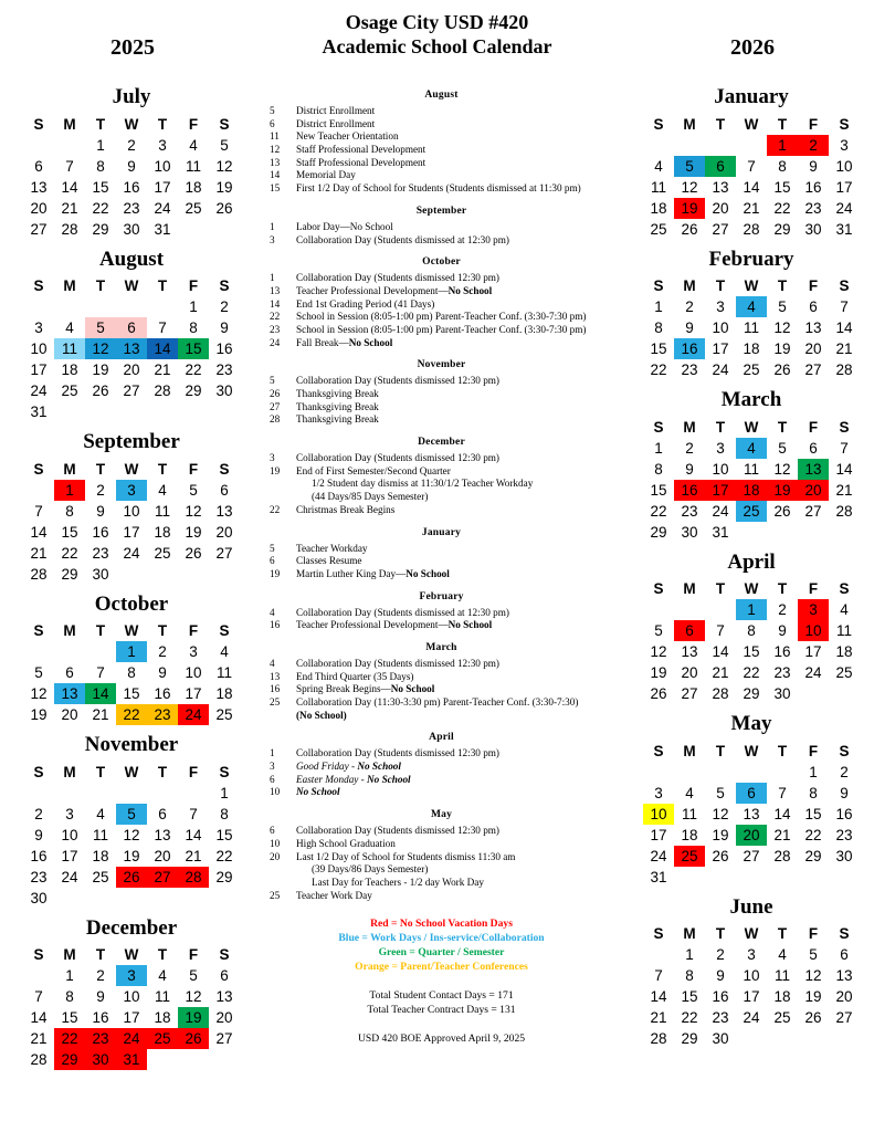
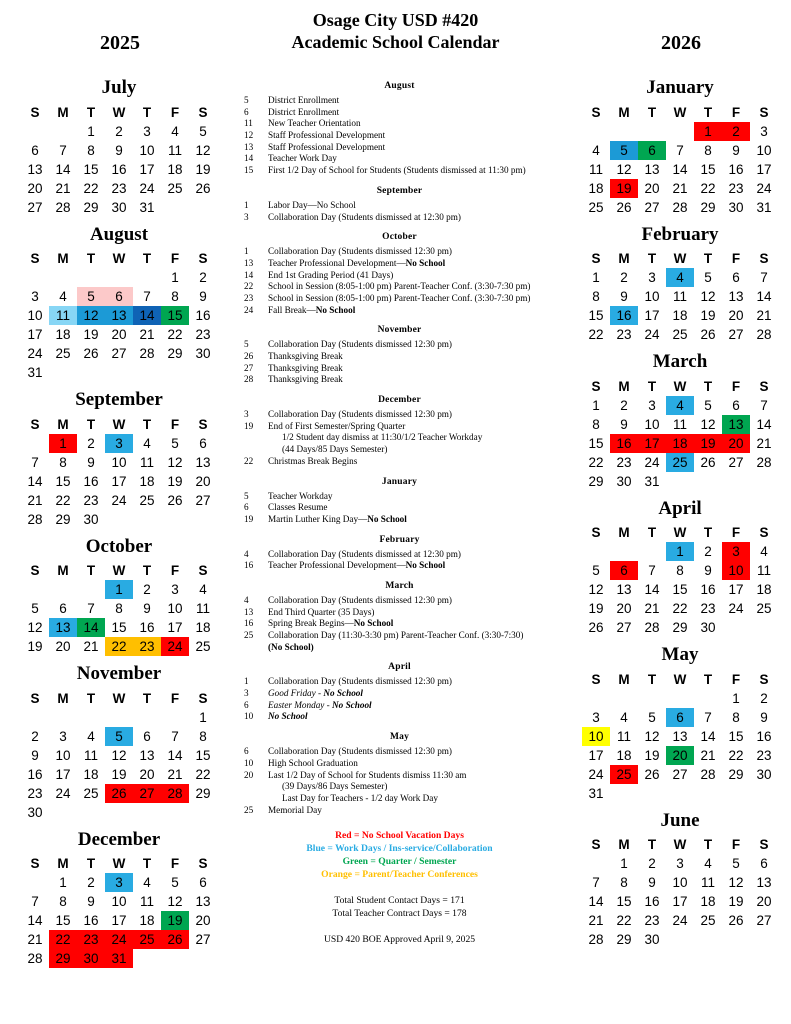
  2025
  Osage City USD #420
  Academic School Calendar
  2026
  July
  S	M	T	W	T	F	S
  		1	2	3	4	5
  6	7	8	9	10	11	12
  13	14	15	16	17	18	19
  20	21	22	23	24	25	26
  27	28	29	30	31
  August
  S	M	T	W	T	F	S
  					1	2
  3	4	5	6	7	8	9
  10	11	12	13	14	15	16
  17	18	19	20	21	22	23
  24	25	26	27	28	29	30
  31
  September
  S	M	T	W	T	F	S
  	1	2	3	4	5	6
  7	8	9	10	11	12	13
  14	15	16	17	18	19	20
  21	22	23	24	25	26	27
  28	29	30
  October
  S	M	T	W	T	F	S
  			1	2	3	4
  5	6	7	8	9	10	11
  12	13	14	15	16	17	18
  19	20	21	22	23	24	25
  November
  S	M	T	W	T	F	S
  						1
  2	3	4	5	6	7	8
  9	10	11	12	13	14	15
  16	17	18	19	20	21	22
  23	24	25	26	27	28	29
  30
  December
  S	M	T	W	T	F	S
  	1	2	3	4	5	6
  7	8	9	10	11	12	13
  14	15	16	17	18	19	20
  21	22	23	24	25	26	27
  28	29	30	31
  August
  5
  District Enrollment
  6
  District Enrollment
  11
  New Teacher Orientation
  12
  Staff Professional Development
  13
  Staff Professional Development
  14
- Memorial Day
+ Teacher Work Day
  15
  First 1/2 Day of School for Students (Students dismissed at 11:30 pm)
  September
  1
  Labor Day—No School
  3
  Collaboration Day (Students dismissed at 12:30 pm)
  October
  1
  Collaboration Day (Students dismissed 12:30 pm)
  13
  Teacher Professional Development—No School
  14
  End 1st Grading Period (41 Days)
  22
  School in Session (8:05-1:00 pm) Parent-Teacher Conf. (3:30-7:30 pm)
  23
  School in Session (8:05-1:00 pm) Parent-Teacher Conf. (3:30-7:30 pm)
  24
  Fall Break—No School
  November
  5
  Collaboration Day (Students dismissed 12:30 pm)
  26
  Thanksgiving Break
  27
  Thanksgiving Break
  28
  Thanksgiving Break
  December
  3
  Collaboration Day (Students dismissed 12:30 pm)
  19
- End of First Semester/Second Quarter
+ End of First Semester/Spring Quarter
  1/2 Student day dismiss at 11:30/1/2 Teacher Workday
  (44 Days/85 Days Semester)
  22
  Christmas Break Begins
  January
  5
  Teacher Workday
  6
  Classes Resume
  19
  Martin Luther King Day—No School
  February
  4
  Collaboration Day (Students dismissed at 12:30 pm)
  16
  Teacher Professional Development—No School
  March
  4
  Collaboration Day (Students dismissed 12:30 pm)
  13
  End Third Quarter (35 Days)
  16
  Spring Break Begins—No School
  25
  Collaboration Day (11:30-3:30 pm) Parent-Teacher Conf. (3:30-7:30)
  (No School)
  April
  1
  Collaboration Day (Students dismissed 12:30 pm)
  3
  Good Friday - No School
  6
  Easter Monday - No School
  10
  No School
  May
  6
  Collaboration Day (Students dismissed 12:30 pm)
  10
  High School Graduation
  20
  Last 1/2 Day of School for Students dismiss 11:30 am
  (39 Days/86 Days Semester)
  Last Day for Teachers - 1/2 day Work Day
  25
- Teacher Work Day
+ Memorial Day
  Red = No School Vacation Days
  Blue = Work Days / Ins-service/Collaboration
  Green = Quarter / Semester
  Orange = Parent/Teacher Conferences
  Total Student Contact Days = 171
- Total Teacher Contract Days = 131
+ Total Teacher Contract Days = 178
  USD 420 BOE Approved April 9, 2025
  January
  S	M	T	W	T	F	S
  				1	2	3
  4	5	6	7	8	9	10
  11	12	13	14	15	16	17
  18	19	20	21	22	23	24
  25	26	27	28	29	30	31
  February
  S	M	T	W	T	F	S
  1	2	3	4	5	6	7
  8	9	10	11	12	13	14
  15	16	17	18	19	20	21
  22	23	24	25	26	27	28
  March
  S	M	T	W	T	F	S
  1	2	3	4	5	6	7
  8	9	10	11	12	13	14
  15	16	17	18	19	20	21
  22	23	24	25	26	27	28
  29	30	31
  April
  S	M	T	W	T	F	S
  			1	2	3	4
  5	6	7	8	9	10	11
  12	13	14	15	16	17	18
  19	20	21	22	23	24	25
  26	27	28	29	30
  May
  S	M	T	W	T	F	S
  					1	2
  3	4	5	6	7	8	9
  10	11	12	13	14	15	16
  17	18	19	20	21	22	23
  24	25	26	27	28	29	30
  31
  June
  S	M	T	W	T	F	S
  	1	2	3	4	5	6
  7	8	9	10	11	12	13
  14	15	16	17	18	19	20
  21	22	23	24	25	26	27
  28	29	30
